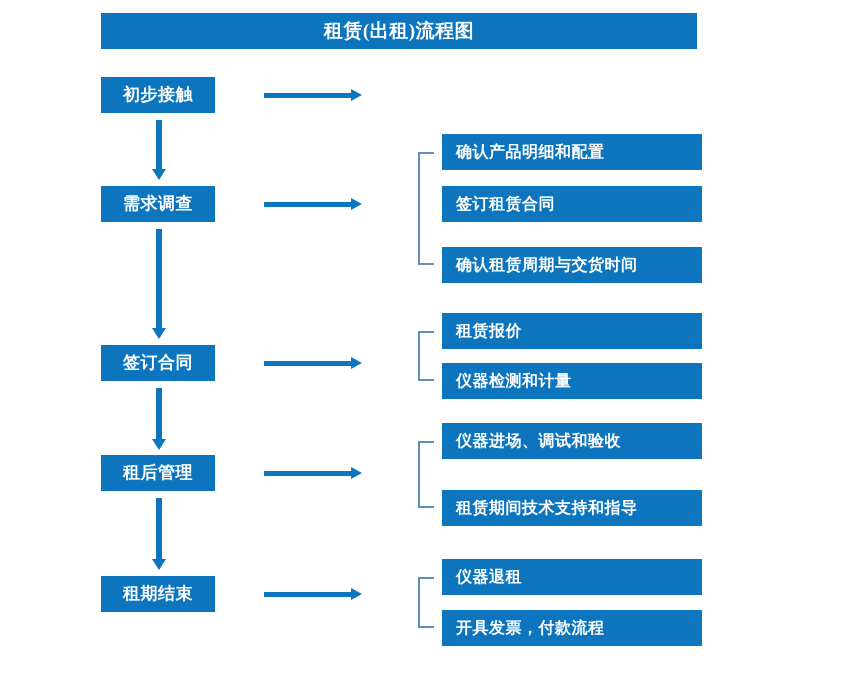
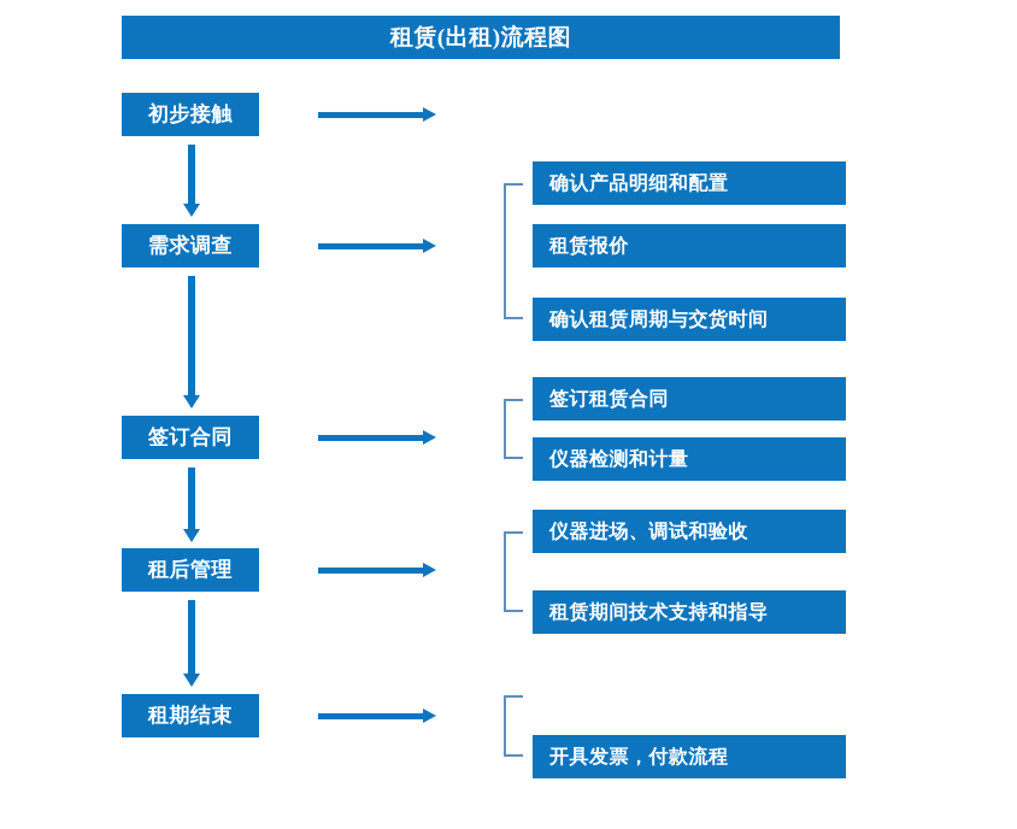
  租赁(出租)流程图
  初步接触
  需求调查
  签订合同
  租后管理
  租期结束
  确认产品明细和配置
- 签订租赁合同
+ 租赁报价
  确认租赁周期与交货时间
- 租赁报价
+ 签订租赁合同
  仪器检测和计量
  仪器进场、调试和验收
  租赁期间技术支持和指导
- 仪器退租
  开具发票，付款流程
